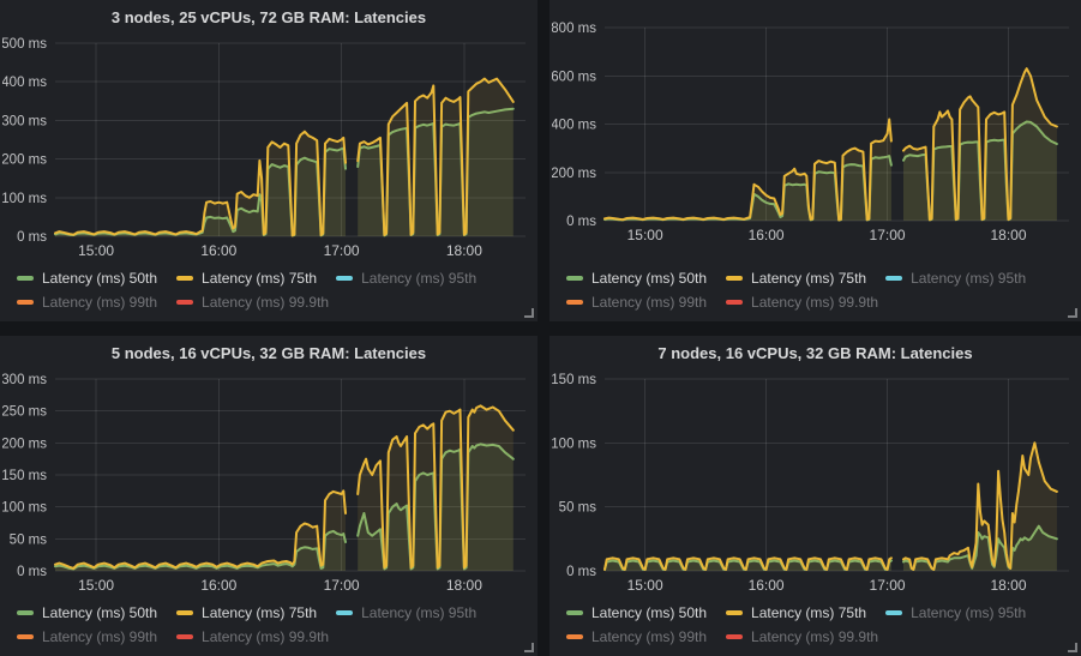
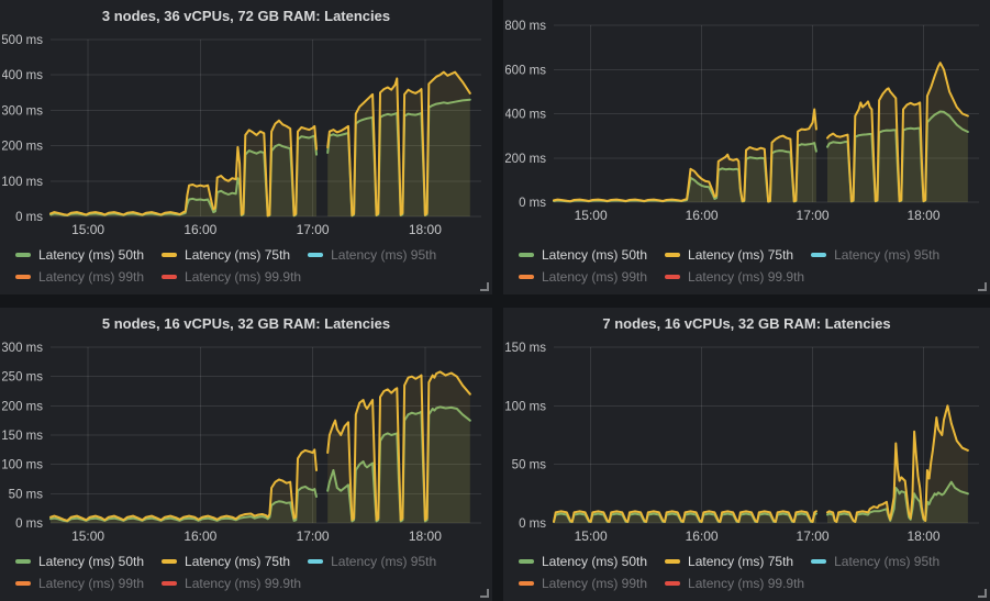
- 3 nodes, 25 vCPUs, 72 GB RAM: Latencies
+ 3 nodes, 36 vCPUs, 72 GB RAM: Latencies
  0 ms
  100 ms
  200 ms
  300 ms
  400 ms
  500 ms
  15:00
  16:00
  17:00
  18:00
  Latency (ms) 50th Latency (ms) 75th Latency (ms) 95thLatency (ms) 99th Latency (ms) 99.9th
  0 ms
  200 ms
  400 ms
  600 ms
  800 ms
  15:00
  16:00
  17:00
  18:00
  Latency (ms) 50th Latency (ms) 75th Latency (ms) 95thLatency (ms) 99th Latency (ms) 99.9th
  5 nodes, 16 vCPUs, 32 GB RAM: Latencies
  0 ms
  50 ms
  100 ms
  150 ms
  200 ms
  250 ms
  300 ms
  15:00
  16:00
  17:00
  18:00
  Latency (ms) 50th Latency (ms) 75th Latency (ms) 95thLatency (ms) 99th Latency (ms) 99.9th
  7 nodes, 16 vCPUs, 32 GB RAM: Latencies
  0 ms
  50 ms
  100 ms
  150 ms
  15:00
  16:00
  17:00
  18:00
  Latency (ms) 50th Latency (ms) 75th Latency (ms) 95thLatency (ms) 99th Latency (ms) 99.9th
